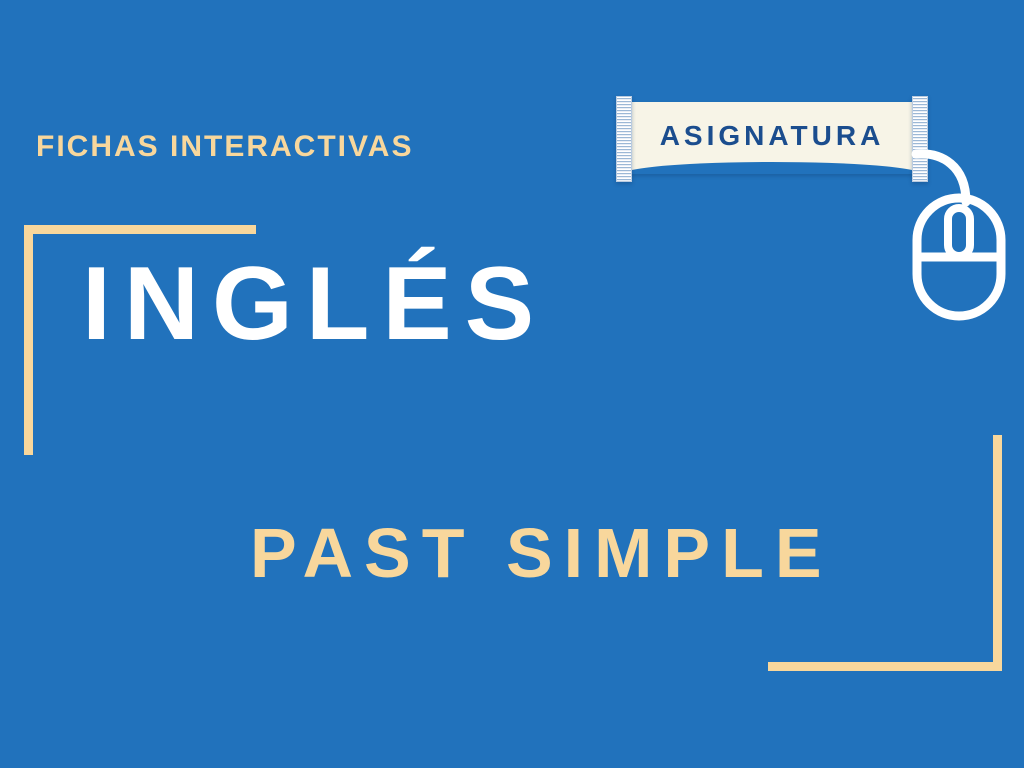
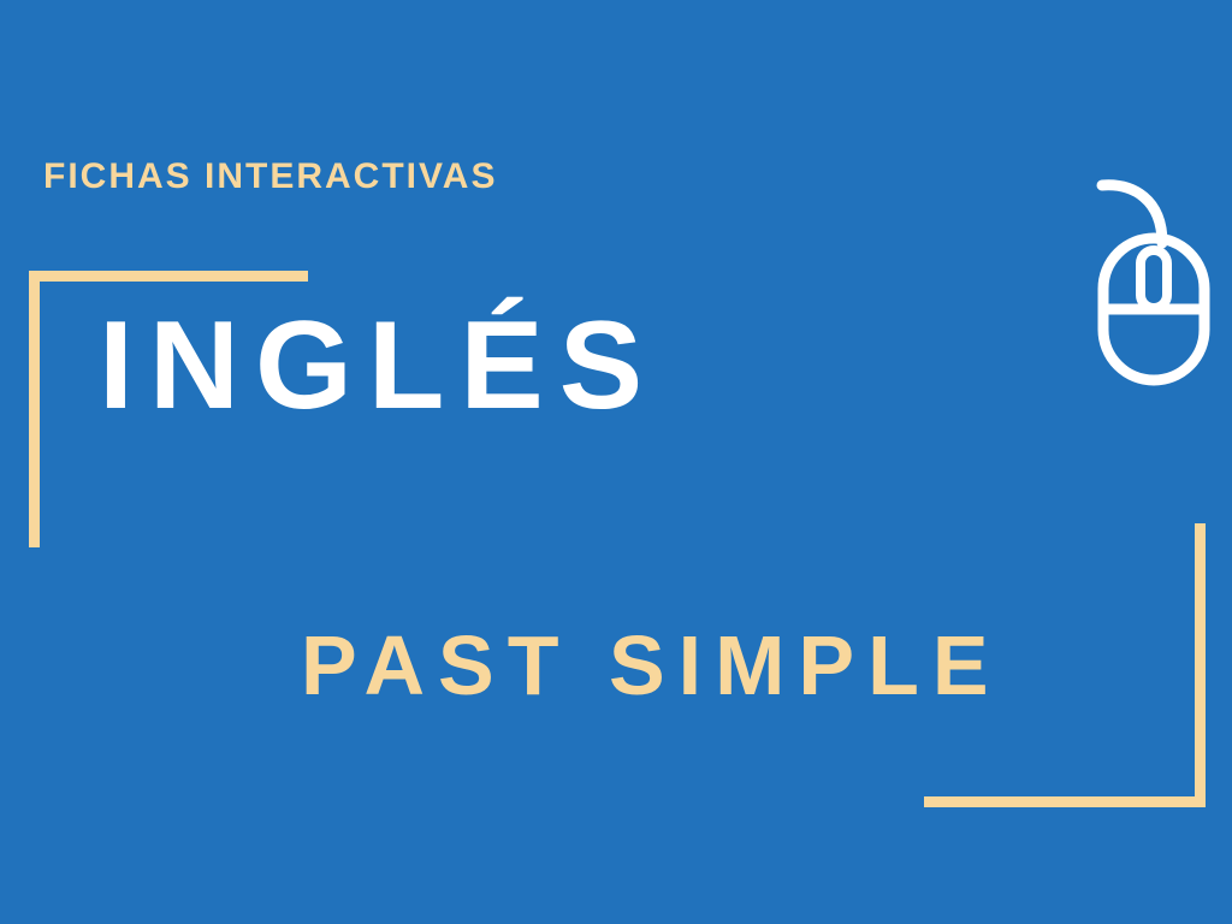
  FICHAS INTERACTIVAS
  INGLÉS
  PAST SIMPLE
- ASIGNATURA
